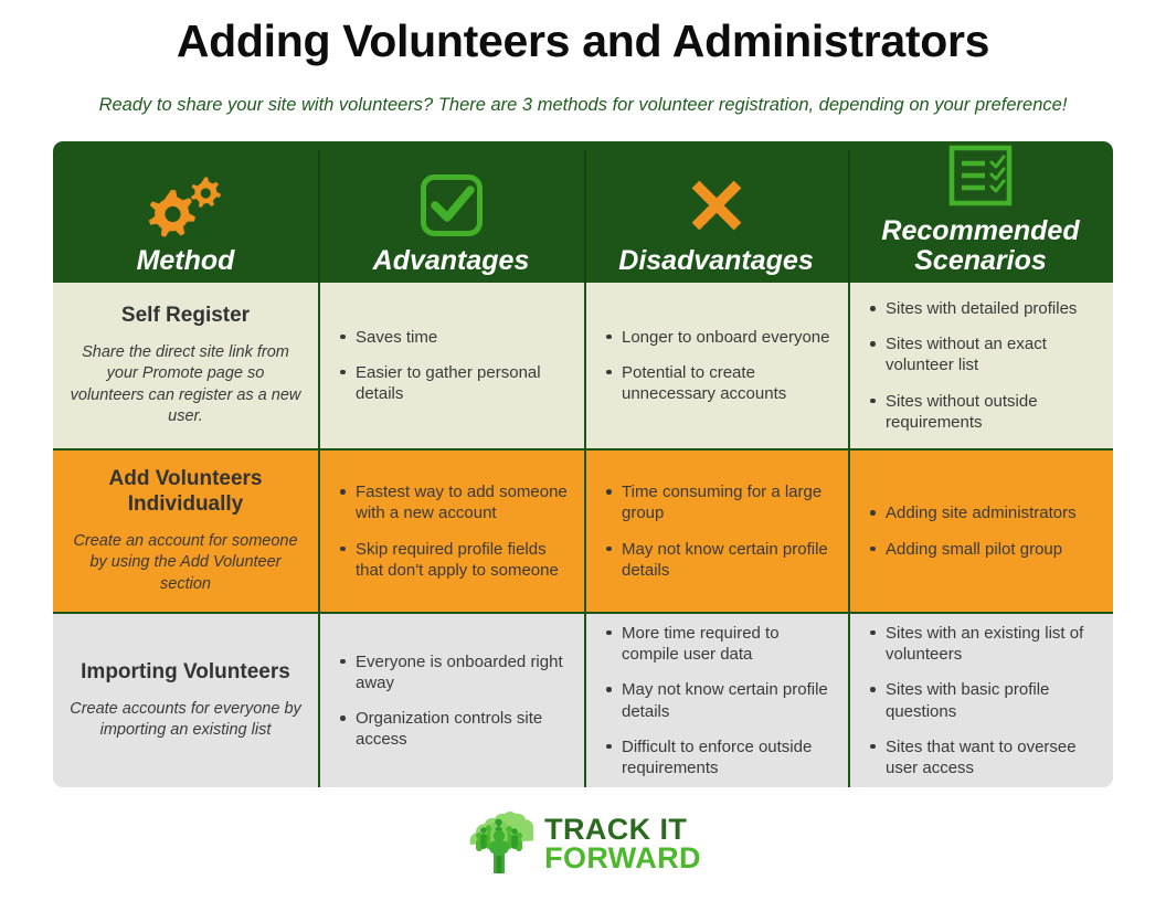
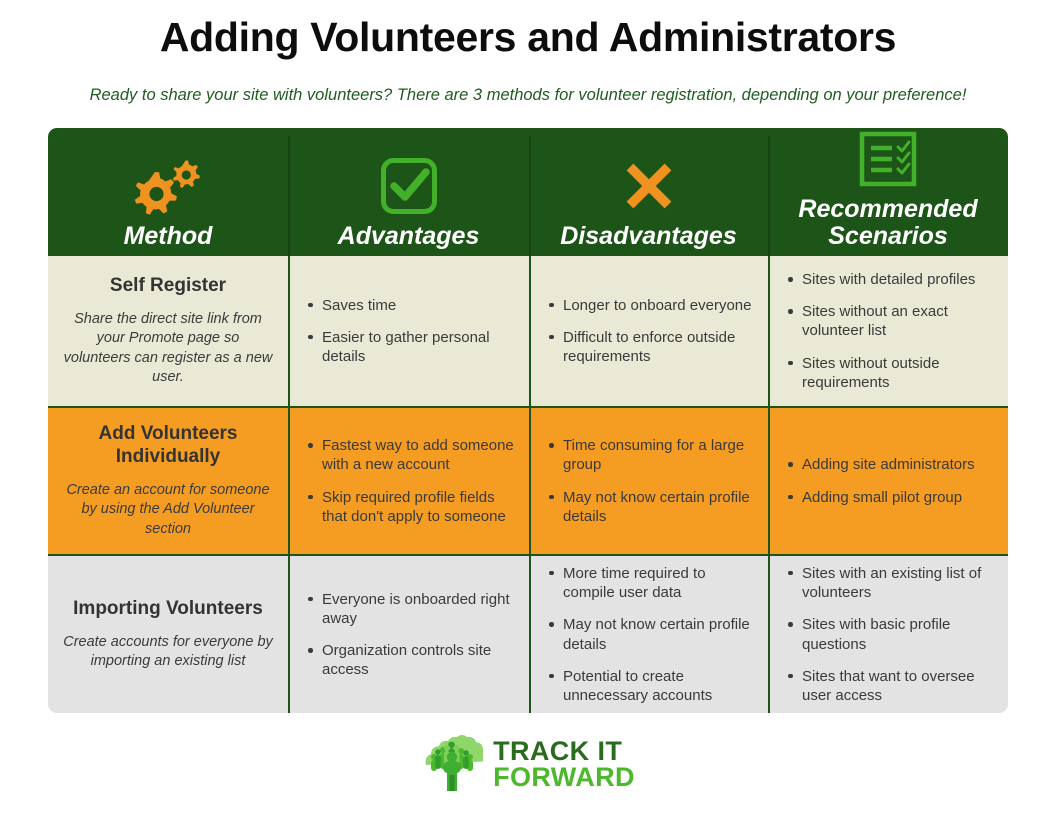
  Adding Volunteers and Administrators
  Ready to share your site with volunteers? There are 3 methods for volunteer registration, depending on your preference!
  Method
  Advantages
  Disadvantages
  Recommended Scenarios
  Self Register
  Share the direct site link from your Promote page so volunteers can register as a new user.
  Saves time
  Easier to gather personal details
  Longer to onboard everyone
- Potential to create unnecessary accounts
+ Difficult to enforce outside requirements
  Sites with detailed profiles
  Sites without an exact volunteer list
  Sites without outside requirements
  Add Volunteers Individually
  Create an account for someone by using the Add Volunteer section
  Fastest way to add someone with a new account
  Skip required profile fields that don't apply to someone
  Time consuming for a large group
  May not know certain profile details
  Adding site administrators
  Adding small pilot group
  Importing Volunteers
  Create accounts for everyone by importing an existing list
  Everyone is onboarded right away
  Organization controls site access
  More time required to compile user data
  May not know certain profile details
- Difficult to enforce outside requirements
+ Potential to create unnecessary accounts
  Sites with an existing list of volunteers
  Sites with basic profile questions
  Sites that want to oversee user access
  TRACK IT
  FORWARD
